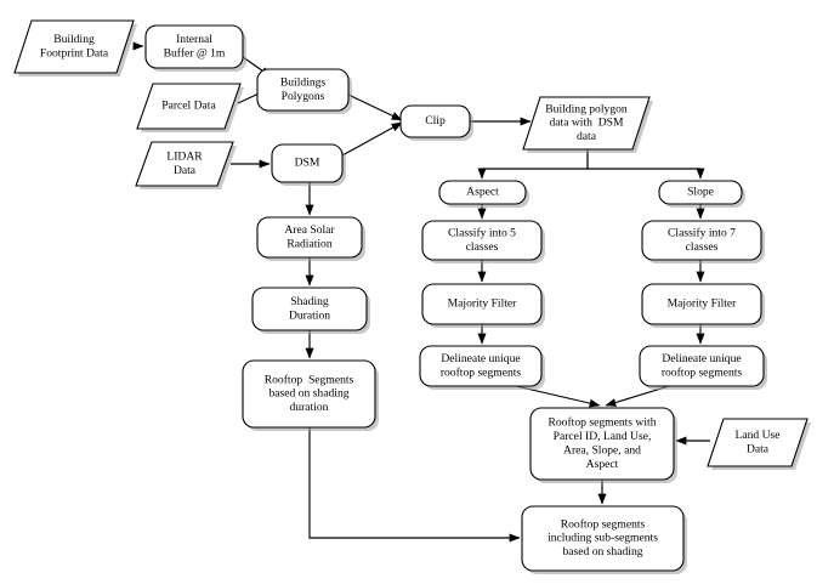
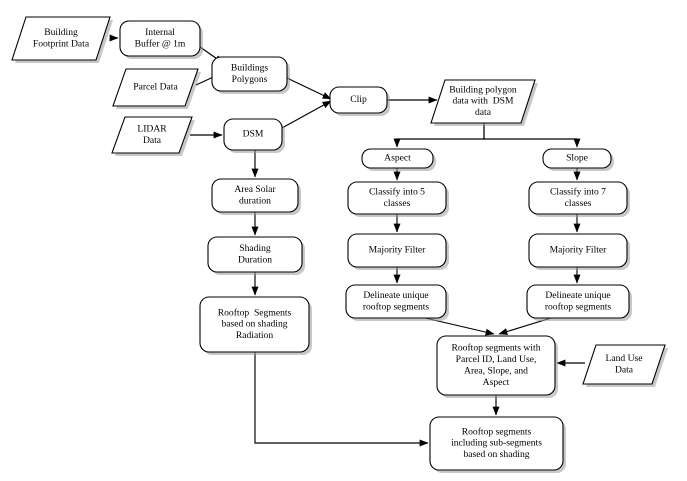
  Building
  Footprint Data
  Internal
  Buffer @ 1m
  Parcel Data
  Buildings
  Polygons
  LIDAR
  Data
  DSM
  Clip
  Building polygon
  data with DSM
  data
  Aspect
  Slope
  Classify into 5
  classes
  Classify into 7
  classes
  Majority Filter
  Majority Filter
  Delineate unique
  rooftop segments
  Delineate unique
  rooftop segments
  Area Solar
- Radiation
+ duration
  Shading
  Duration
  Rooftop Segments
  based on shading
- duration
+ Radiation
  Rooftop segments with
  Parcel ID, Land Use,
  Area, Slope, and
  Aspect
  Land Use
  Data
  Rooftop segments
  including sub-segments
  based on shading
